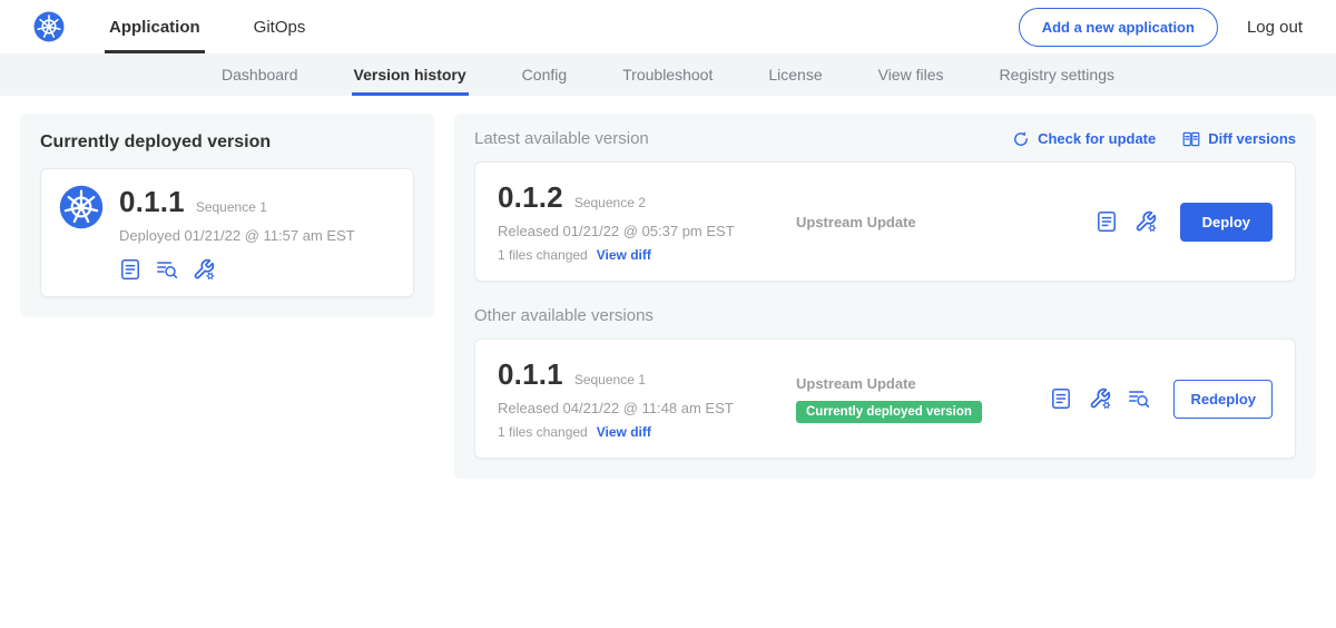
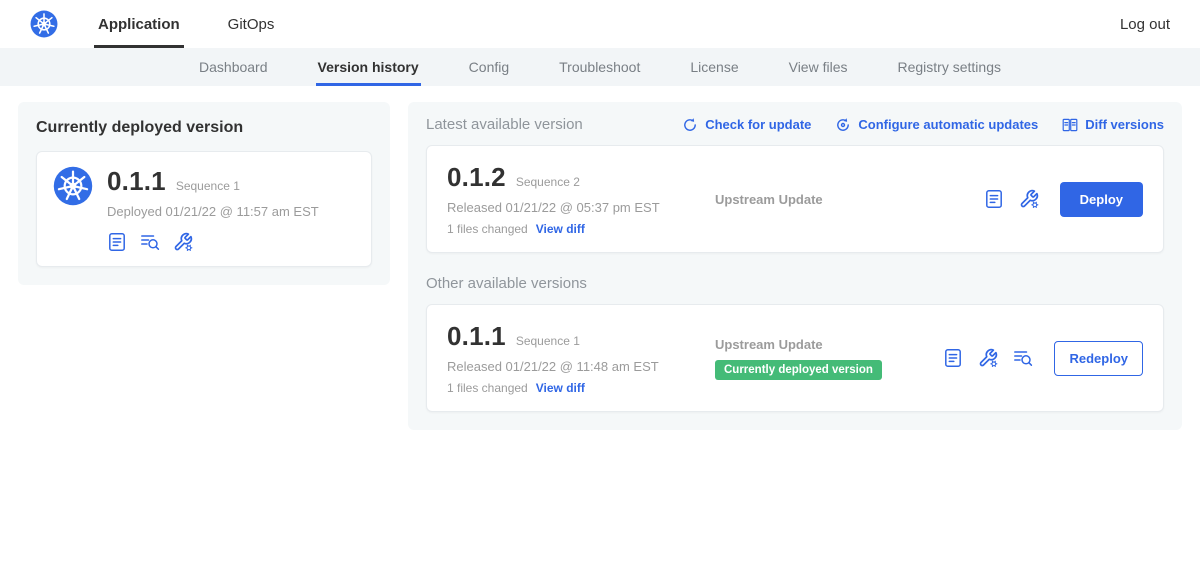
  Application
  GitOps
- Add a new application
  Log out
  Dashboard
  Version history
  Config
  Troubleshoot
  License
  View files
  Registry settings
  Currently deployed version
  0.1.1
  Sequence 1
  Deployed 01/21/22 @ 11:57 am EST
  Latest available version
  Check for update
+ Configure automatic updates
  Diff versions
  0.1.2
  Sequence 2
  Released 01/21/22 @ 05:37 pm EST
  1 files changed
  View diff
  Upstream Update
  Deploy
  Other available versions
  0.1.1
  Sequence 1
- Released 04/21/22 @ 11:48 am EST
+ Released 01/21/22 @ 11:48 am EST
  1 files changed
  View diff
  Upstream Update
  Currently deployed version
  Redeploy
